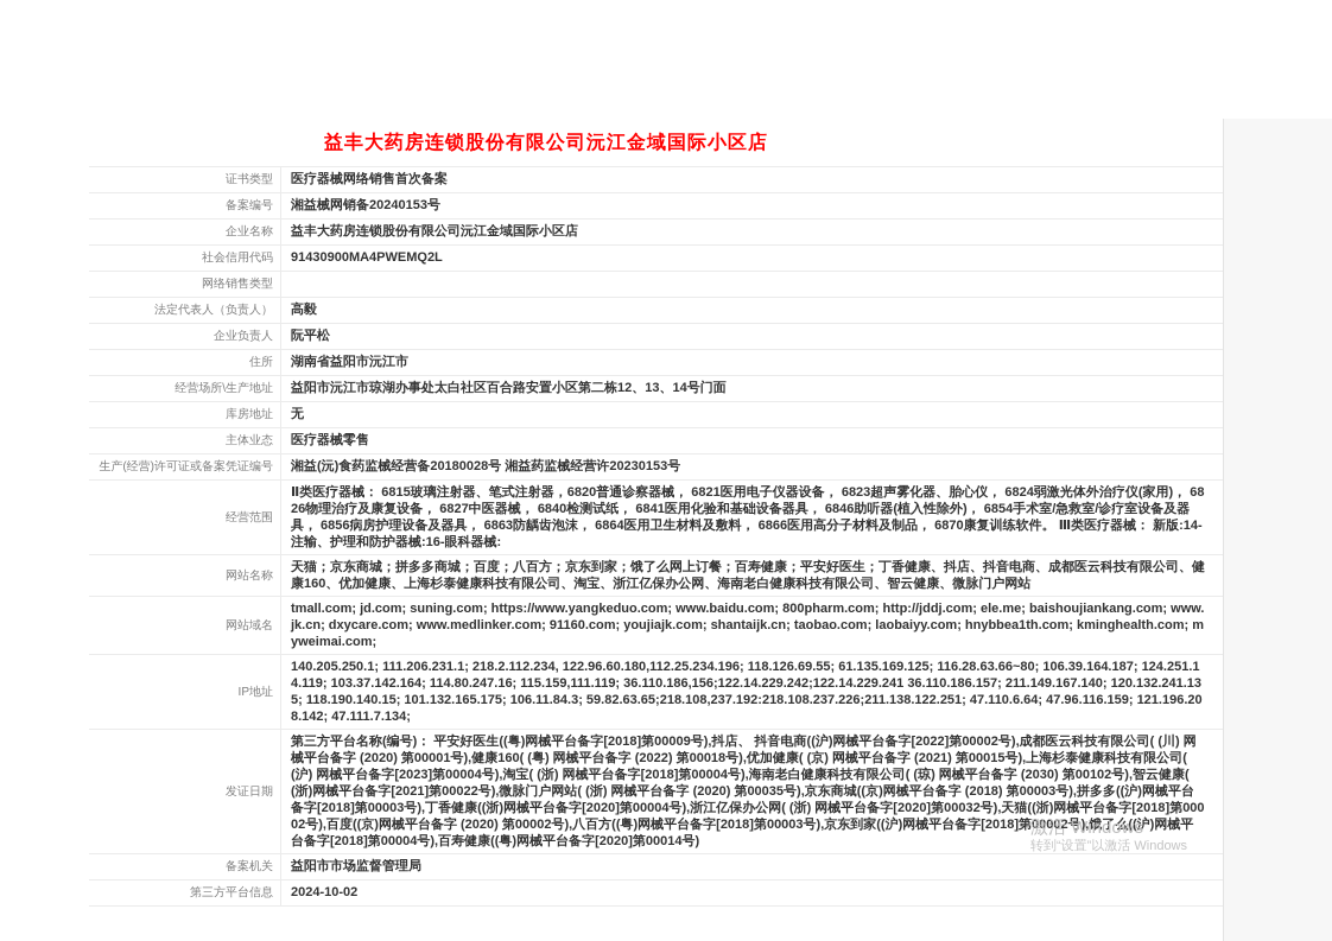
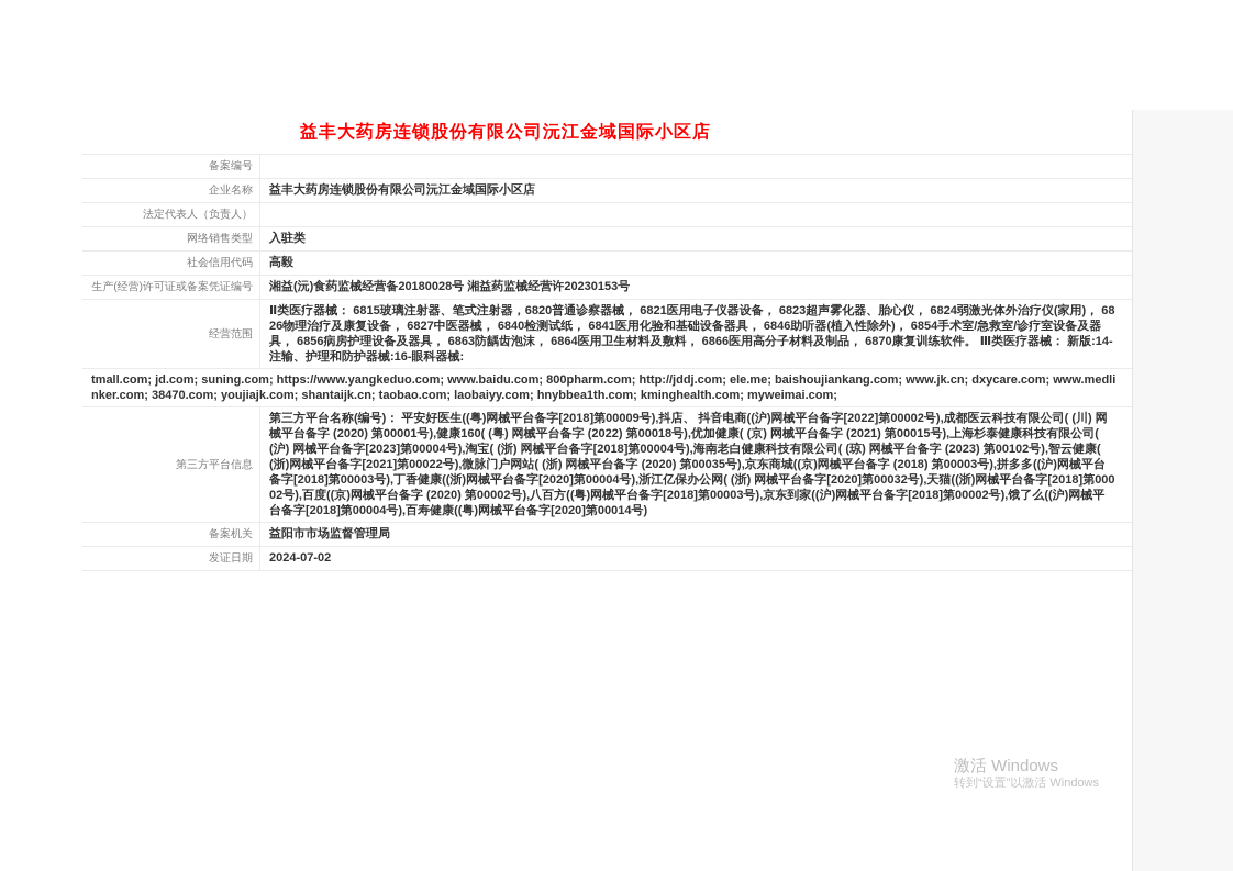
  益丰大药房连锁股份有限公司沅江金域国际小区店
- 证书类型
- 医疗器械网络销售首次备案
  备案编号
- 湘益械网销备20240153号
  企业名称
  益丰大药房连锁股份有限公司沅江金域国际小区店
- 社会信用代码
+ 法定代表人（负责人）
- 91430900MA4PWEMQ2L
  网络销售类型
+ 入驻类
- 法定代表人（负责人）
+ 社会信用代码
  高毅
- 企业负责人
- 阮平松
- 住所
- 湖南省益阳市沅江市
- 经营场所\生产地址
- 益阳市沅江市琼湖办事处太白社区百合路安置小区第二栋12、13、14号门面
- 库房地址
- 无
- 主体业态
- 医疗器械零售
  生产(经营)许可证或备案凭证编号
  湘益(沅)食药监械经营备20180028号 湘益药监械经营许20230153号
  经营范围
  Ⅱ类医疗器械： 6815玻璃注射器、笔式注射器，6820普通诊察器械， 6821医用电子仪器设备， 6823超声雾化器、胎心仪， 6824弱激光体外治疗仪(家用)， 6826物理治疗及康复设备， 6827中医器械， 6840检测试纸， 6841医用化验和基础设备器具， 6846助听器(植入性除外)， 6854手术室/急救室/诊疗室设备及器具， 6856病房护理设备及器具， 6863防龋齿泡沫， 6864医用卫生材料及敷料， 6866医用高分子材料及制品， 6870康复训练软件。 Ⅲ类医疗器械： 新版:14-注输、护理和防护器械:16-眼科器械:
- 网站名称
- 天猫；京东商城；拼多多商城；百度；八百方；京东到家；饿了么网上订餐；百寿健康；平安好医生；丁香健康、抖店、抖音电商、成都医云科技有限公司、健康160、优加健康、上海杉泰健康科技有限公司、淘宝、浙江亿保办公网、海南老白健康科技有限公司、智云健康、微脉门户网站
- 网站域名
- tmall.com; jd.com; suning.com; https://www.yangkeduo.com; www.baidu.com; 800pharm.com; http://jddj.com; ele.me; baishoujiankang.com; www.jk.cn; dxycare.com; www.medlinker.com; 91160.com; youjiajk.com; shantaijk.cn; taobao.com; laobaiyy.com; hnybbea1th.com; kminghealth.com; myweimai.com;
+ tmall.com; jd.com; suning.com; https://www.yangkeduo.com; www.baidu.com; 800pharm.com; http://jddj.com; ele.me; baishoujiankang.com; www.jk.cn; dxycare.com; www.medlinker.com; 38470.com; youjiajk.com; shantaijk.cn; taobao.com; laobaiyy.com; hnybbea1th.com; kminghealth.com; myweimai.com;
- IP地址
- 140.205.250.1; 111.206.231.1; 218.2.112.234, 122.96.60.180,112.25.234.196; 118.126.69.55; 61.135.169.125; 116.28.63.66~80; 106.39.164.187; 124.251.14.119; 103.37.142.164; 114.80.247.16; 115.159,111.119; 36.110.186,156;122.14.229.242;122.14.229.241 36.110.186.157; 211.149.167.140; 120.132.241.135; 118.190.140.15; 101.132.165.175; 106.11.84.3; 59.82.63.65;218.108,237.192:218.108.237.226;211.138.122.251; 47.110.6.64; 47.96.116.159; 121.196.208.142; 47.111.7.134;
- 发证日期
+ 第三方平台信息
- 第三方平台名称(编号)： 平安好医生((粤)网械平台备字[2018]第00009号),抖店、 抖音电商((沪)网械平台备字[2022]第00002号),成都医云科技有限公司( (川) 网械平台备字 (2020) 第00001号),健康160( (粤) 网械平台备字 (2022) 第00018号),优加健康( (京) 网械平台备字 (2021) 第00015号),上海杉泰健康科技有限公司( (沪) 网械平台备字[2023]第00004号),淘宝( (浙) 网械平台备字[2018]第00004号),海南老白健康科技有限公司( (琼) 网械平台备字 (2030) 第00102号),智云健康( (浙)网械平台备字[2021]第00022号),微脉门户网站( (浙) 网械平台备字 (2020) 第00035号),京东商城((京)网械平台备字 (2018) 第00003号),拼多多((沪)网械平台备字[2018]第00003号),丁香健康((浙)网械平台备字[2020]第00004号),浙江亿保办公网( (浙) 网械平台备字[2020]第00032号),天猫((浙)网械平台备字[2018]第00002号),百度((京)网械平台备字 (2020) 第00002号),八百方((粤)网械平台备字[2018]第00003号),京东到家((沪)网械平台备字[2018]第00002号),饿了么((沪)网械平台备字[2018]第00004号),百寿健康((粤)网械平台备字[2020]第00014号)
+ 第三方平台名称(编号)： 平安好医生((粤)网械平台备字[2018]第00009号),抖店、 抖音电商((沪)网械平台备字[2022]第00002号),成都医云科技有限公司( (川) 网械平台备字 (2020) 第00001号),健康160( (粤) 网械平台备字 (2022) 第00018号),优加健康( (京) 网械平台备字 (2021) 第00015号),上海杉泰健康科技有限公司( (沪) 网械平台备字[2023]第00004号),淘宝( (浙) 网械平台备字[2018]第00004号),海南老白健康科技有限公司( (琼) 网械平台备字 (2023) 第00102号),智云健康( (浙)网械平台备字[2021]第00022号),微脉门户网站( (浙) 网械平台备字 (2020) 第00035号),京东商城((京)网械平台备字 (2018) 第00003号),拼多多((沪)网械平台备字[2018]第00003号),丁香健康((浙)网械平台备字[2020]第00004号),浙江亿保办公网( (浙) 网械平台备字[2020]第00032号),天猫((浙)网械平台备字[2018]第00002号),百度((京)网械平台备字 (2020) 第00002号),八百方((粤)网械平台备字[2018]第00003号),京东到家((沪)网械平台备字[2018]第00002号),饿了么((沪)网械平台备字[2018]第00004号),百寿健康((粤)网械平台备字[2020]第00014号)
  备案机关
  益阳市市场监督管理局
- 第三方平台信息
+ 发证日期
- 2024-10-02
+ 2024-07-02
  激活 Windows
  转到“设置”以激活 Windows
